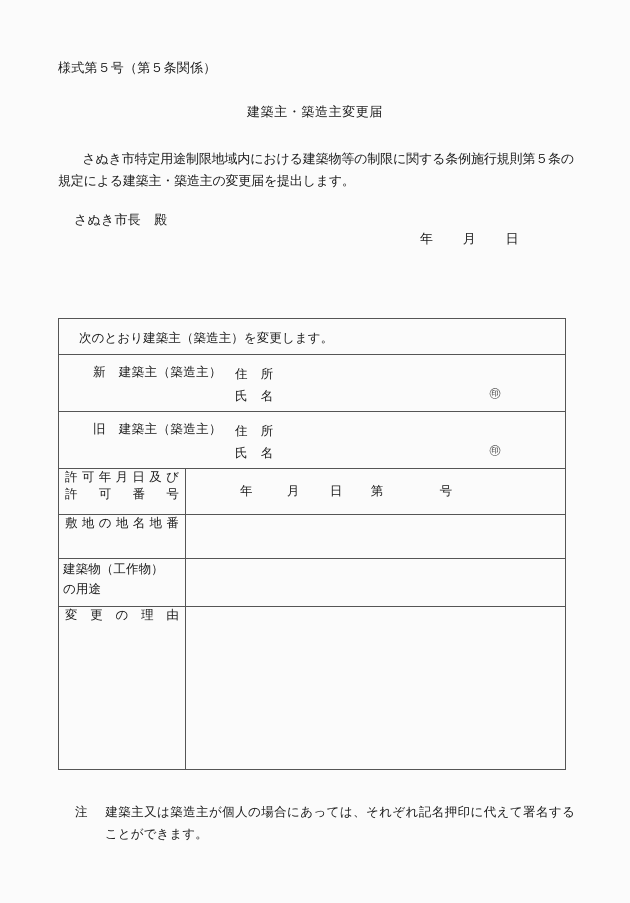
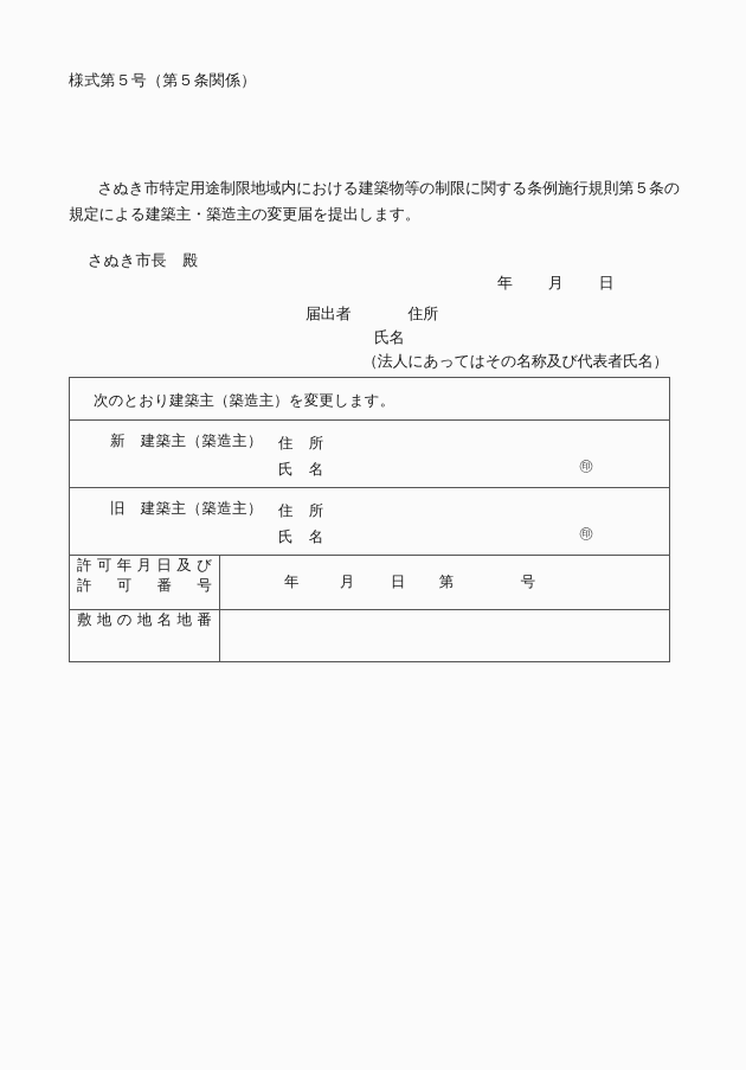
  様式第５号（第５条関係）
- 建築主・築造主変更届
  さぬき市特定用途制限地域内における建築物等の制限に関する条例施行規則第５条の規定による建築主・築造主の変更届を提出します。
  さぬき市長 殿
  年 月 日
+ 届出者 住所
+ 氏名
+ （法人にあってはその名称及び代表者氏名）
  次のとおり建築主（築造主）を変更します。
  新 建築主（築造主） 住 所 氏 名 ㊞
  旧 建築主（築造主） 住 所 氏 名 ㊞
  許可年月日及び 許可番号	年 月 日 第 号
  敷地の地名地番
- 建築物（工作物） の用途
- 変更の理由
- 注 建築主又は築造主が個人の場合にあっては、それぞれ記名押印に代えて署名することができます。
